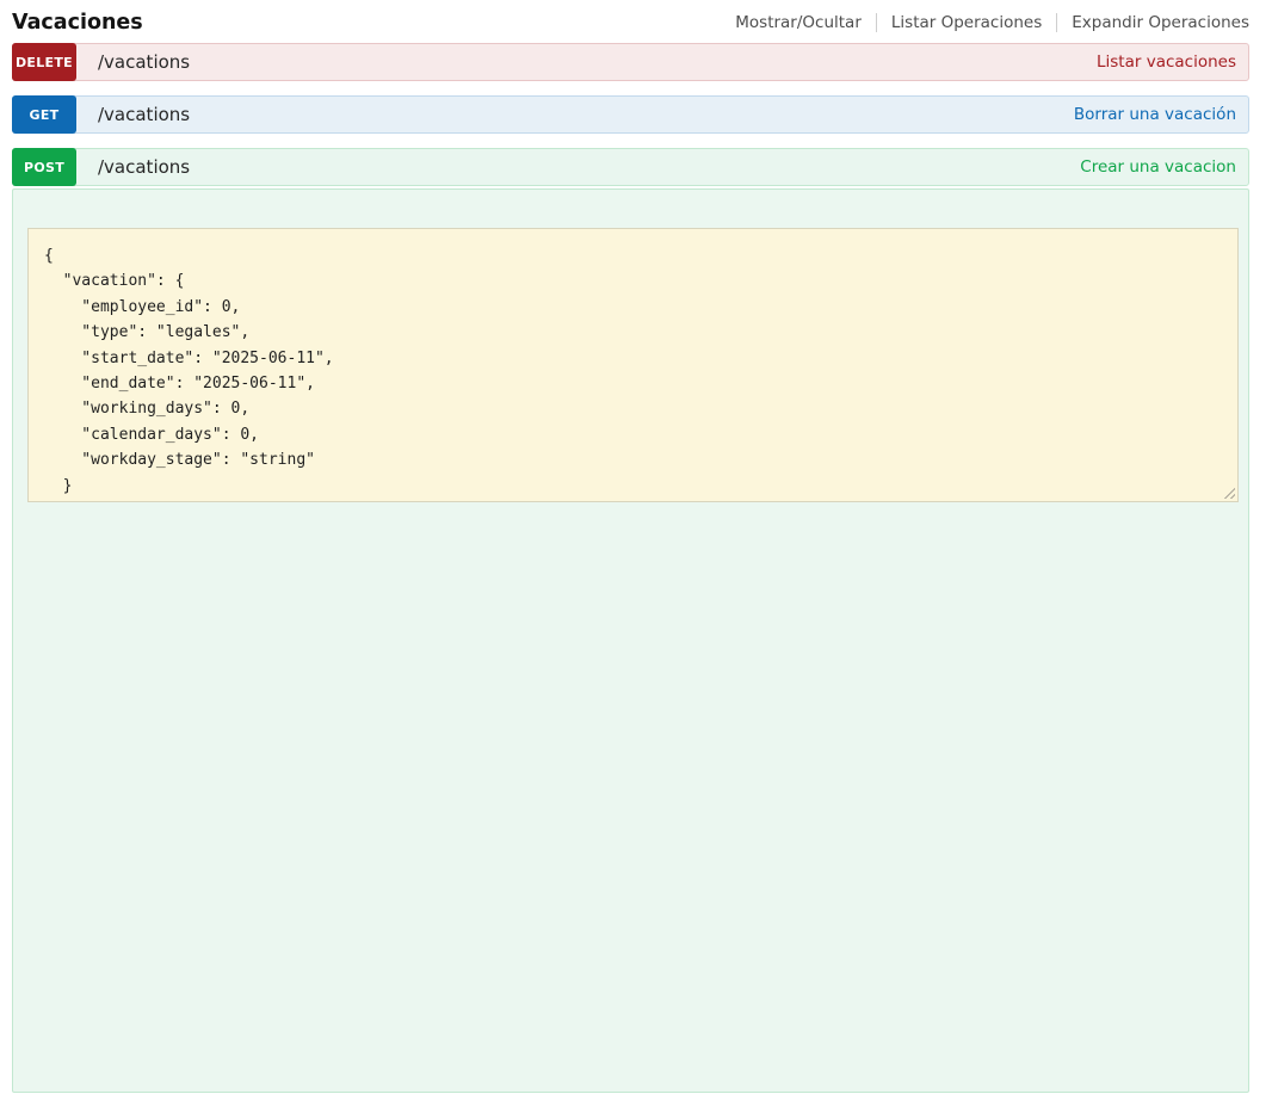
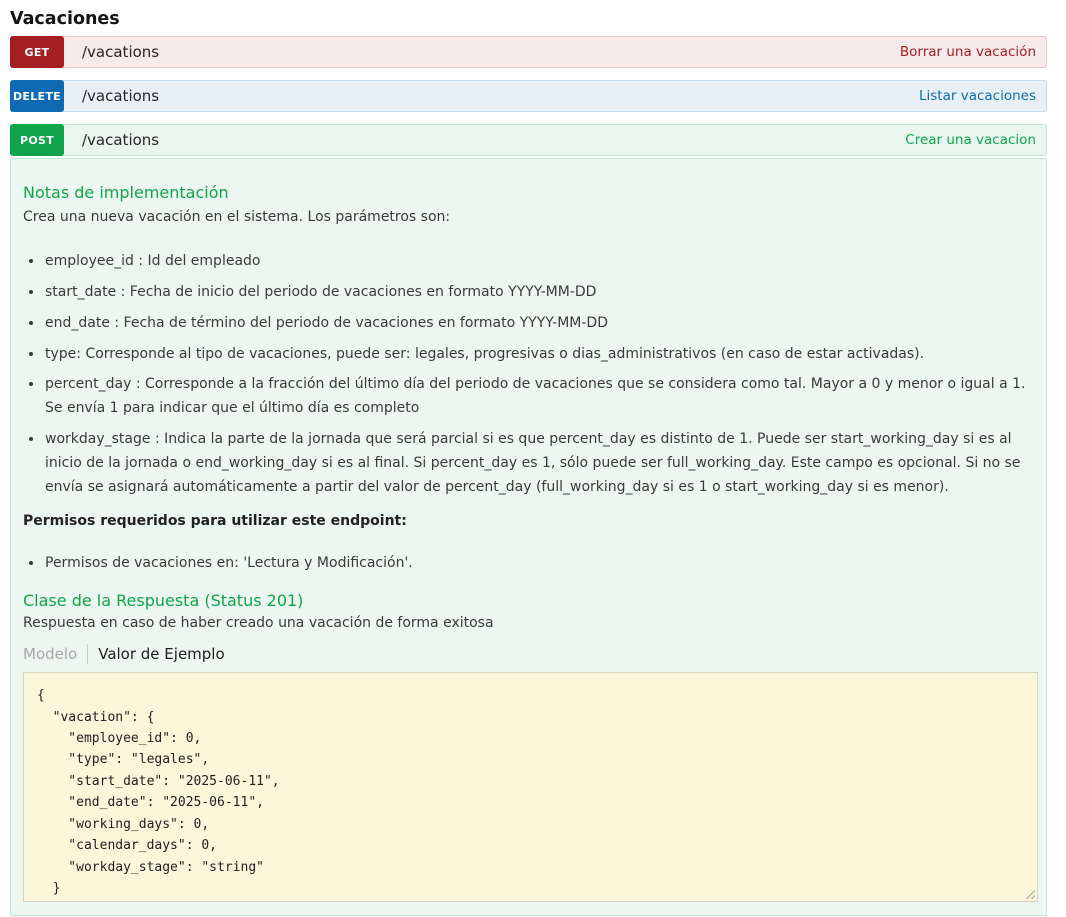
  Vacaciones
- Mostrar/Ocultar
- Listar Operaciones
- Expandir Operaciones
- DELETE
+ GET
  /vacations
- Listar vacaciones
+ Borrar una vacación
- GET
+ DELETE
  /vacations
- Borrar una vacación
+ Listar vacaciones
  POST
  /vacations
  Crear una vacacion
+ Notas de implementación
+ Crea una nueva vacación en el sistema. Los parámetros son:
+ employee_id : Id del empleado
+ start_date : Fecha de inicio del periodo de vacaciones en formato YYYY-MM-DD
+ end_date : Fecha de término del periodo de vacaciones en formato YYYY-MM-DD
+ type: Corresponde al tipo de vacaciones, puede ser: legales, progresivas o dias_administrativos (en caso de estar activadas).
+ percent_day : Corresponde a la fracción del último día del periodo de vacaciones que se considera como tal. Mayor a 0 y menor o igual a 1. Se envía 1 para indicar que el último día es completo
+ workday_stage : Indica la parte de la jornada que será parcial si es que percent_day es distinto de 1. Puede ser start_working_day si es al inicio de la jornada o end_working_day si es al final. Si percent_day es 1, sólo puede ser full_working_day. Este campo es opcional. Si no se envía se asignará automáticamente a partir del valor de percent_day (full_working_day si es 1 o start_working_day si es menor).
+ Permisos requeridos para utilizar este endpoint:
+ Permisos de vacaciones en: 'Lectura y Modificación'.
+ Clase de la Respuesta (Status 201)
+ Respuesta en caso de haber creado una vacación de forma exitosa
+ Modelo
+ Valor de Ejemplo
  {
  "vacation": {
  "employee_id": 0,
  "type": "legales",
  "start_date": "2025-06-11",
  "end_date": "2025-06-11",
  "working_days": 0,
  "calendar_days": 0,
  "workday_stage": "string"
  }
